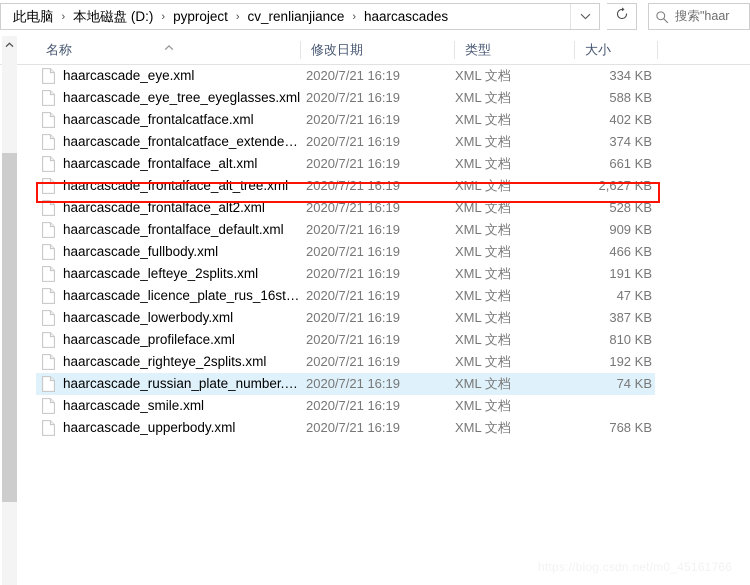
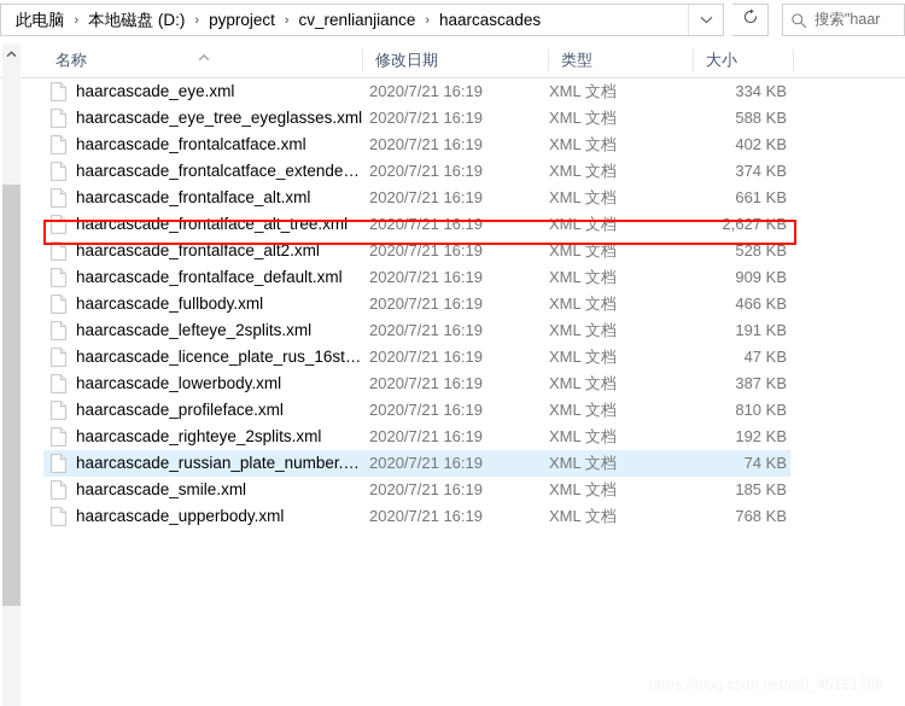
  此电脑
  ›
  本地磁盘 (D:)
  ›
  pyproject
  ›
  cv_renlianjiance
  ›
  haarcascades
  搜索"haar
  名称
  修改日期
  类型
  大小
  haarcascade_eye.xml
  2020/7/21 16:19
  XML 文档
  334 KB
  haarcascade_eye_tree_eyeglasses.xml
  2020/7/21 16:19
  XML 文档
  588 KB
  haarcascade_frontalcatface.xml
  2020/7/21 16:19
  XML 文档
  402 KB
  haarcascade_frontalcatface_extende…
  2020/7/21 16:19
  XML 文档
  374 KB
  haarcascade_frontalface_alt.xml
  2020/7/21 16:19
  XML 文档
  661 KB
  haarcascade_frontalface_alt_tree.xml
  2020/7/21 16:19
  XML 文档
  2,627 KB
  haarcascade_frontalface_alt2.xml
  2020/7/21 16:19
  XML 文档
  528 KB
  haarcascade_frontalface_default.xml
  2020/7/21 16:19
  XML 文档
  909 KB
  haarcascade_fullbody.xml
  2020/7/21 16:19
  XML 文档
  466 KB
  haarcascade_lefteye_2splits.xml
  2020/7/21 16:19
  XML 文档
  191 KB
  haarcascade_licence_plate_rus_16sta…
  2020/7/21 16:19
  XML 文档
  47 KB
  haarcascade_lowerbody.xml
  2020/7/21 16:19
  XML 文档
  387 KB
  haarcascade_profileface.xml
  2020/7/21 16:19
  XML 文档
  810 KB
  haarcascade_righteye_2splits.xml
  2020/7/21 16:19
  XML 文档
  192 KB
  haarcascade_russian_plate_number.x…
  2020/7/21 16:19
  XML 文档
  74 KB
  haarcascade_smile.xml
  2020/7/21 16:19
  XML 文档
+ 185 KB
  haarcascade_upperbody.xml
  2020/7/21 16:19
  XML 文档
  768 KB
